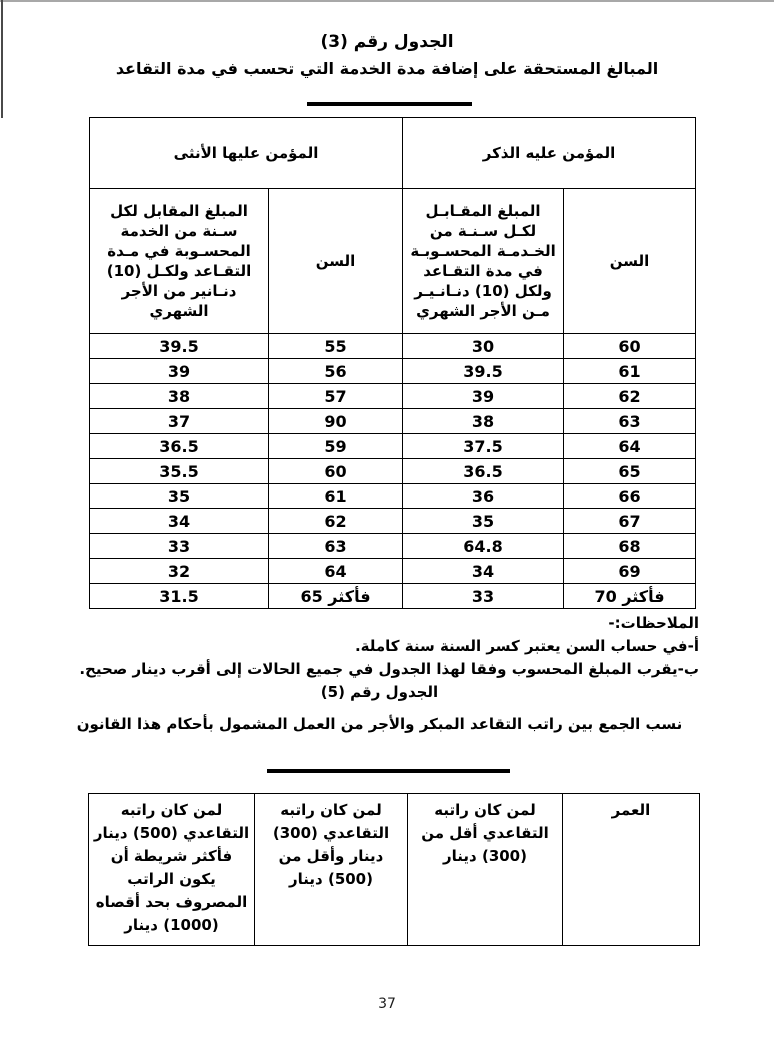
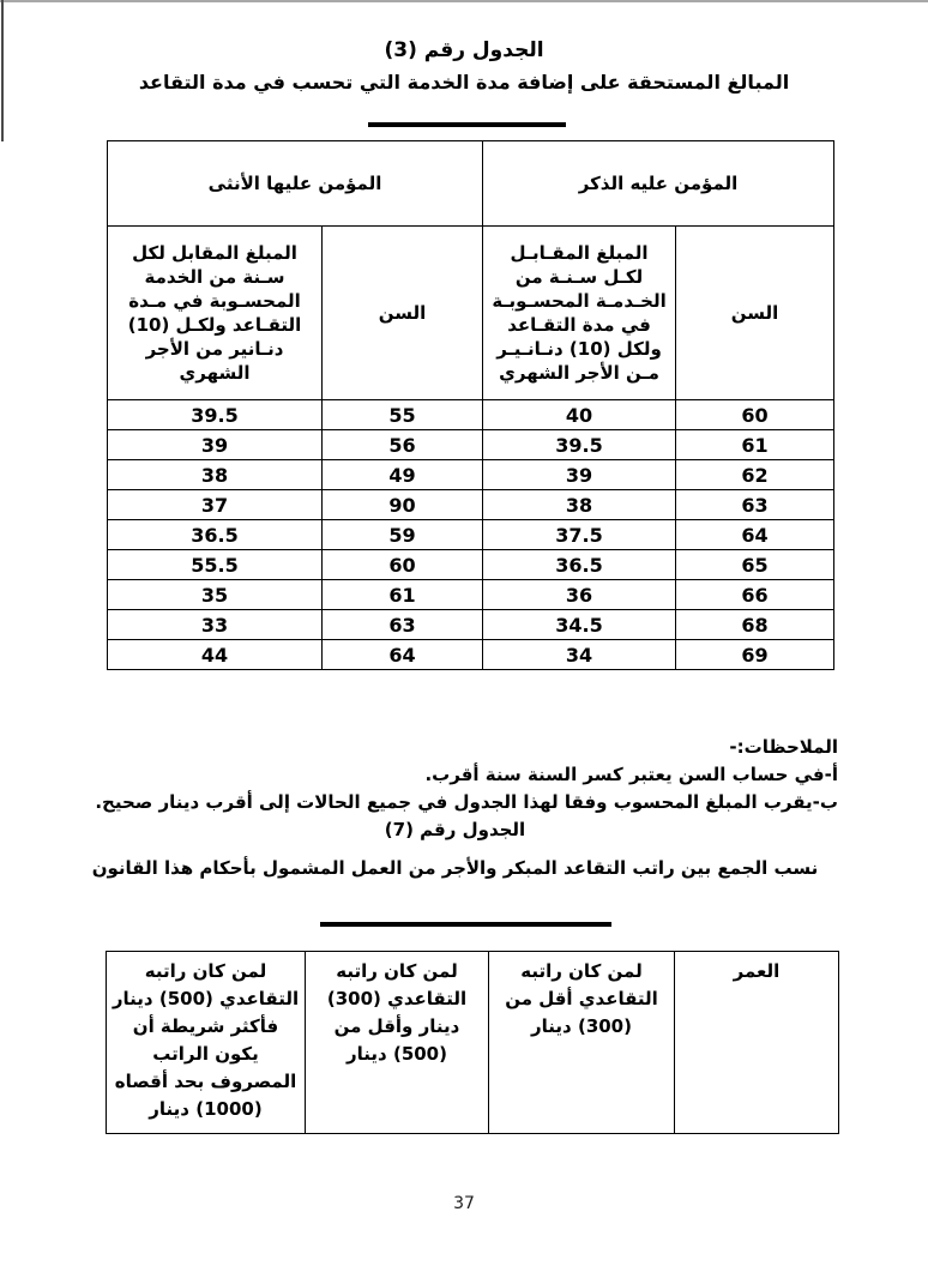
  الجدول رقم (3)
  المبالغ المستحقة على إضافة مدة الخدمة التي تحسب في مدة التقاعد
  المؤمن عليه الذكر	المؤمن عليها الأنثى
  السن	المبلغ المقـابـل لكـل سـنـة من الخـدمـة المحسـوبـة في مدة التقـاعد ولكل (10) دنـانـيـر مـن الأجر الشهري	السن	المبلغ المقابل لكل سـنة من الخدمة المحسـوبة في مـدة التقـاعد ولكـل (10) دنـانير من الأجر الشهري
- 60	30	55	39.5
+ 60	40	55	39.5
  61	39.5	56	39
- 62	39	57	38
+ 62	39	49	38
  63	38	90	37
  64	37.5	59	36.5
- 65	36.5	60	35.5
+ 65	36.5	60	55.5
  66	36	61	35
- 67	35	62	34
- 68	64.8	63	33
+ 68	34.5	63	33
- 69	34	64	32
+ 69	34	64	44
- 70 فأكثر	33	65 فأكثر	31.5
  الملاحظات:-
- أ-في حساب السن يعتبر كسر السنة سنة كاملة.
+ أ-في حساب السن يعتبر كسر السنة سنة أقرب.
  ب-يقرب المبلغ المحسوب وفقا لهذا الجدول في جميع الحالات إلى أقرب دينار صحيح.
- الجدول رقم (5)
+ الجدول رقم (7)
  نسب الجمع بين راتب التقاعد المبكر والأجر من العمل المشمول بأحكام هذا القانون
  العمر	لمن كان راتبه التقاعدي أقل من (300) دينار	لمن كان راتبه التقاعدي (300) دينار وأقل من (500) دينار	لمن كان راتبه التقاعدي (500) دينار فأكثر شريطة أن يكون الراتب المصروف بحد أقصاه (1000) دينار
  37
